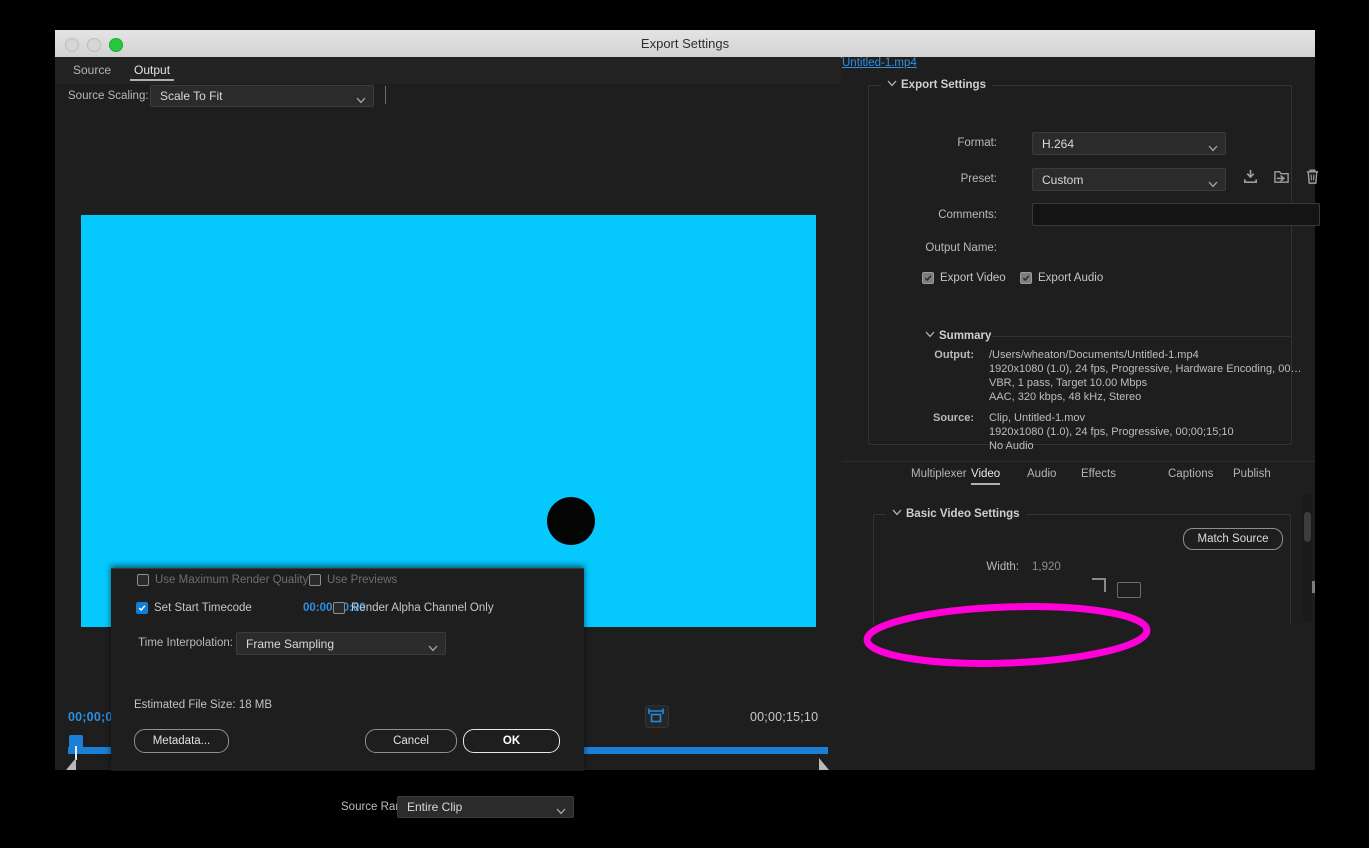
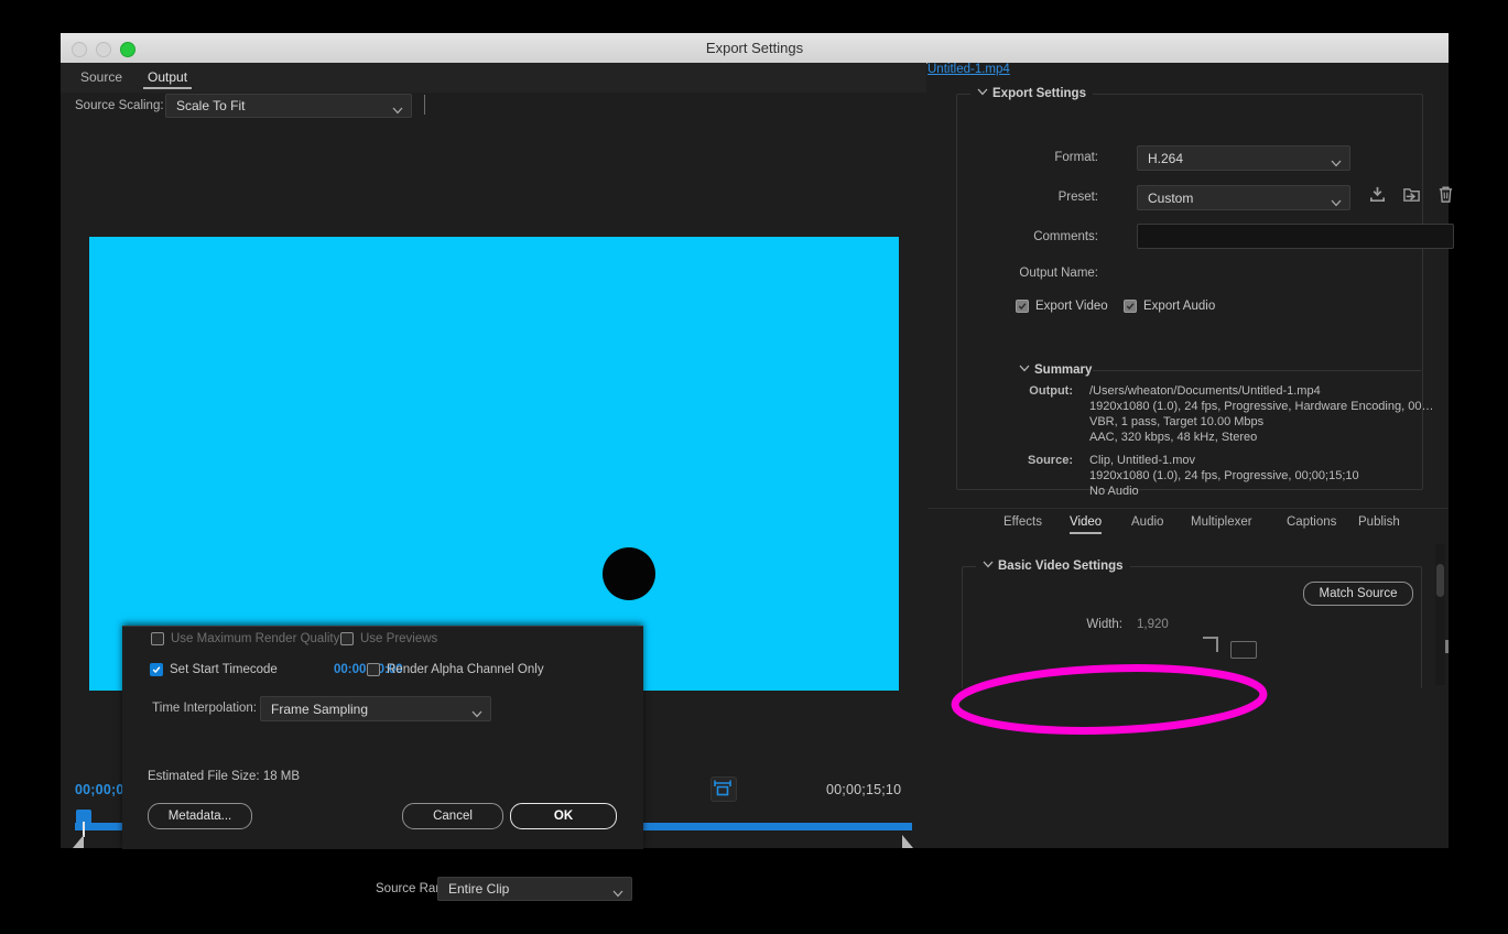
  Export Settings
  Source
  Output
  Source Scaling:
  Scale To Fit
  00;00;15;10
  Entire Clip
  Export Settings
  Format:
  H.264
  Preset:
  Custom
  Comments:
  Output Name:
  Untitled-1.mp4
  Export Video
  Export Audio
  Summary
  Output:
  /Users/wheaton/Documents/Untitled-1.mp4
  1920x1080 (1.0), 24 fps, Progressive, Hardware Encoding, 00…
  VBR, 1 pass, Target 10.00 Mbps
  AAC, 320 kbps, 48 kHz, Stereo
  Source:
  Clip, Untitled-1.mov
  1920x1080 (1.0), 24 fps, Progressive, 00;00;15;10
  No Audio
- Multiplexer
+ Effects
  Video
  Audio
- Effects
+ Multiplexer
  Captions
  Publish
  Basic Video Settings
  Match Source
  Width:
  1,920
  Use Maximum Render Quality
  Use Previews
  Set Start Timecode
  00:000:00
  Render Alpha Channel Only
  Time Interpolation:
  Frame Sampling
  Estimated File Size: 18 MB
  Metadata...
  Cancel
  OK
